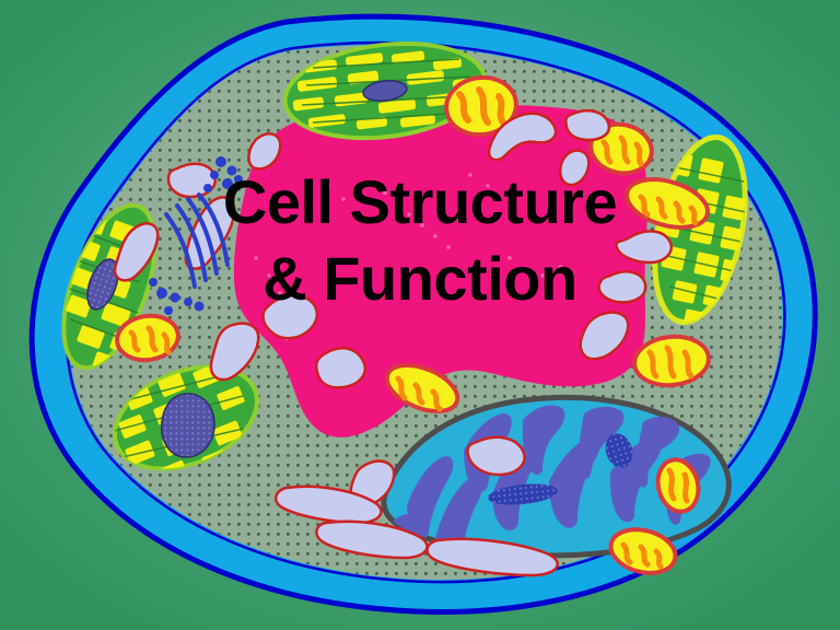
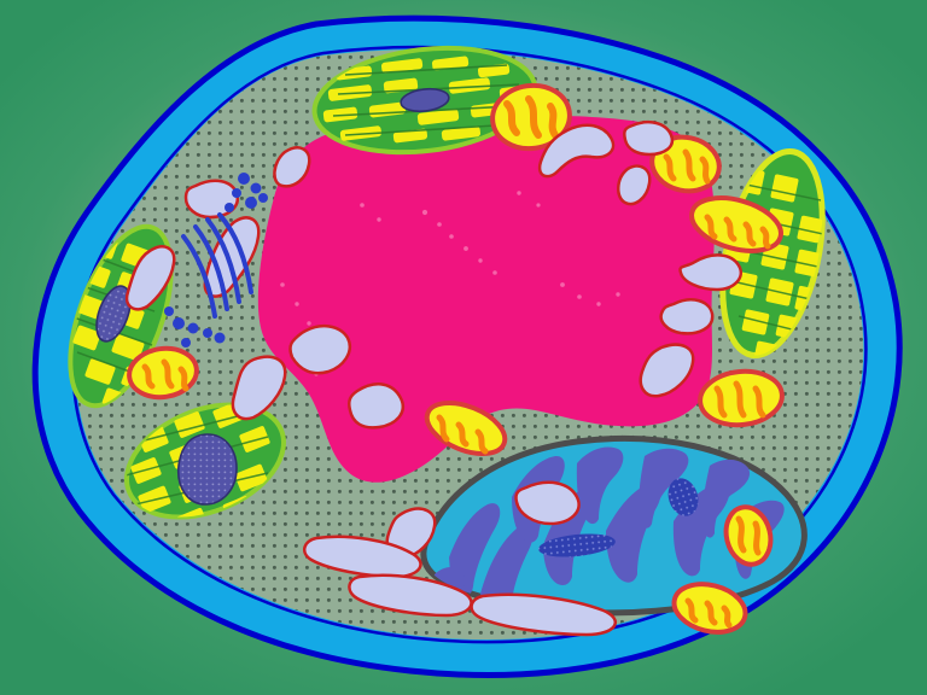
- Cell Structure
- & Function
